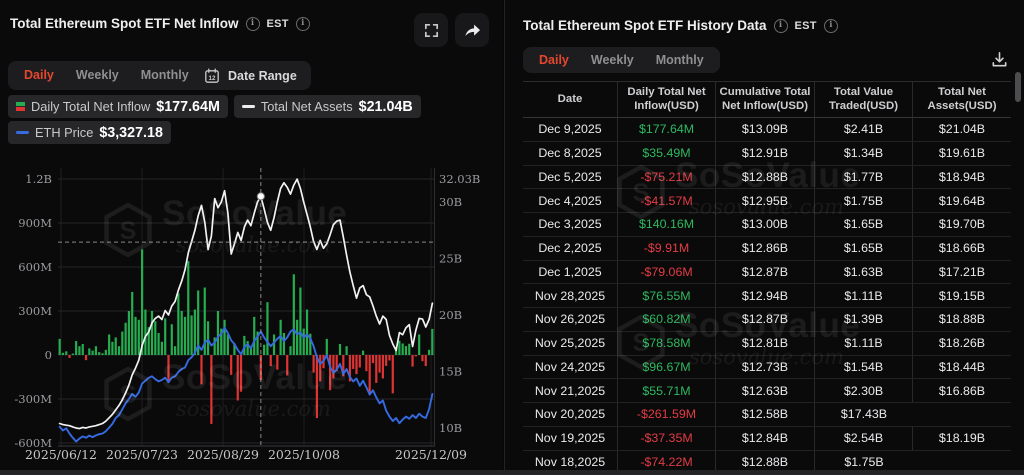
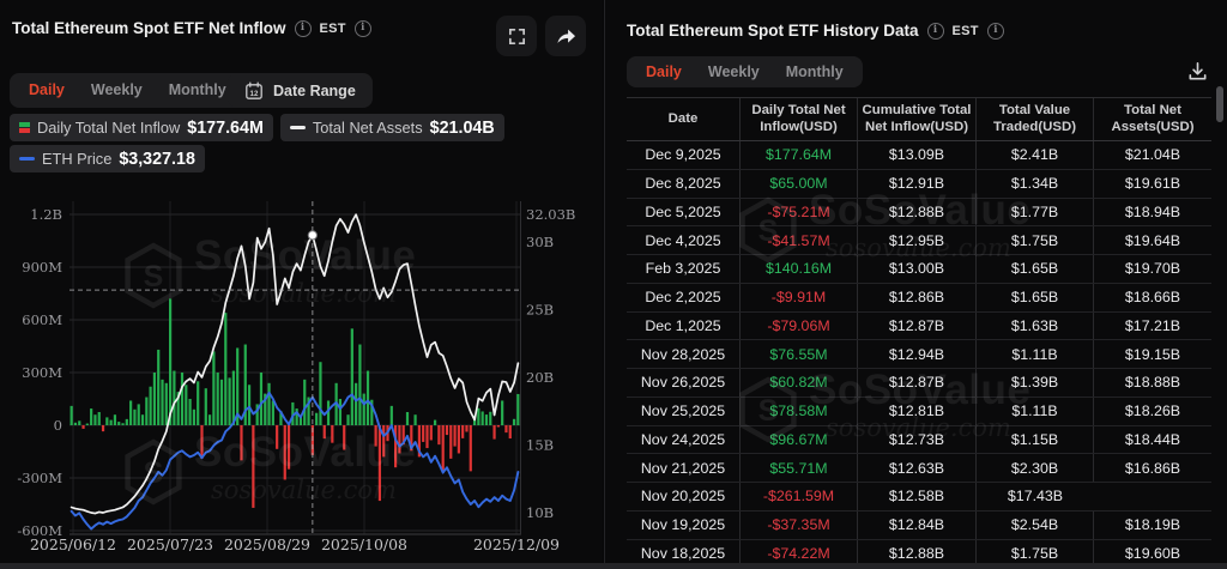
  1.2B
  900M
  600M
  300M
  0
  -300M
  -600M
  32.03B
  30B
  25B
  20B
  15B
  10B
  2025/06/12
  2025/07/23
  2025/08/29
  2025/10/08
  2025/12/09
  Total Ethereum Spot ETF Net Inflow
  i
  EST
  i
  Daily
  Weekly
  Monthly
  Date Range
  Daily Total Net Inflow
  $177.64M
  Total Net Assets
  $21.04B
  ETH Price
  $3,327.18
  Total Ethereum Spot ETF History Data
  i
  EST
  i
  Daily
  Weekly
  Monthly
  Date
  Daily Total Net Inflow(USD)
  Cumulative Total Net Inflow(USD)
  Total Value Traded(USD)
  Total Net Assets(USD)
  Dec 9,2025
  $177.64M
  $13.09B
  $2.41B
  $21.04B
  Dec 8,2025
- $35.49M
+ $65.00M
  $12.91B
  $1.34B
  $19.61B
  Dec 5,2025
  -$75.21M
  $12.88B
  $1.77B
  $18.94B
  Dec 4,2025
  -$41.57M
  $12.95B
  $1.75B
  $19.64B
- Dec 3,2025
+ Feb 3,2025
  $140.16M
  $13.00B
  $1.65B
  $19.70B
  Dec 2,2025
  -$9.91M
  $12.86B
  $1.65B
  $18.66B
  Dec 1,2025
  -$79.06M
  $12.87B
  $1.63B
  $17.21B
  Nov 28,2025
  $76.55M
  $12.94B
  $1.11B
  $19.15B
  Nov 26,2025
  $60.82M
  $12.87B
  $1.39B
  $18.88B
  Nov 25,2025
  $78.58M
  $12.81B
  $1.11B
  $18.26B
  Nov 24,2025
  $96.67M
  $12.73B
- $1.54B
+ $1.15B
  $18.44B
  Nov 21,2025
  $55.71M
  $12.63B
  $2.30B
  $16.86B
  Nov 20,2025
  -$261.59M
  $12.58B
  $17.43B
  Nov 19,2025
  -$37.35M
  $12.84B
  $2.54B
  $18.19B
  Nov 18,2025
  -$74.22M
  $12.88B
  $1.75B
+ $19.60B
  S
  SoSoValue
  sosovalue.com
  S
  SoSoValue
  sosovalue.com
  S
  SoSoValue
  sosovalue.com
  S
  SoSoValue
  sosovalue.com
